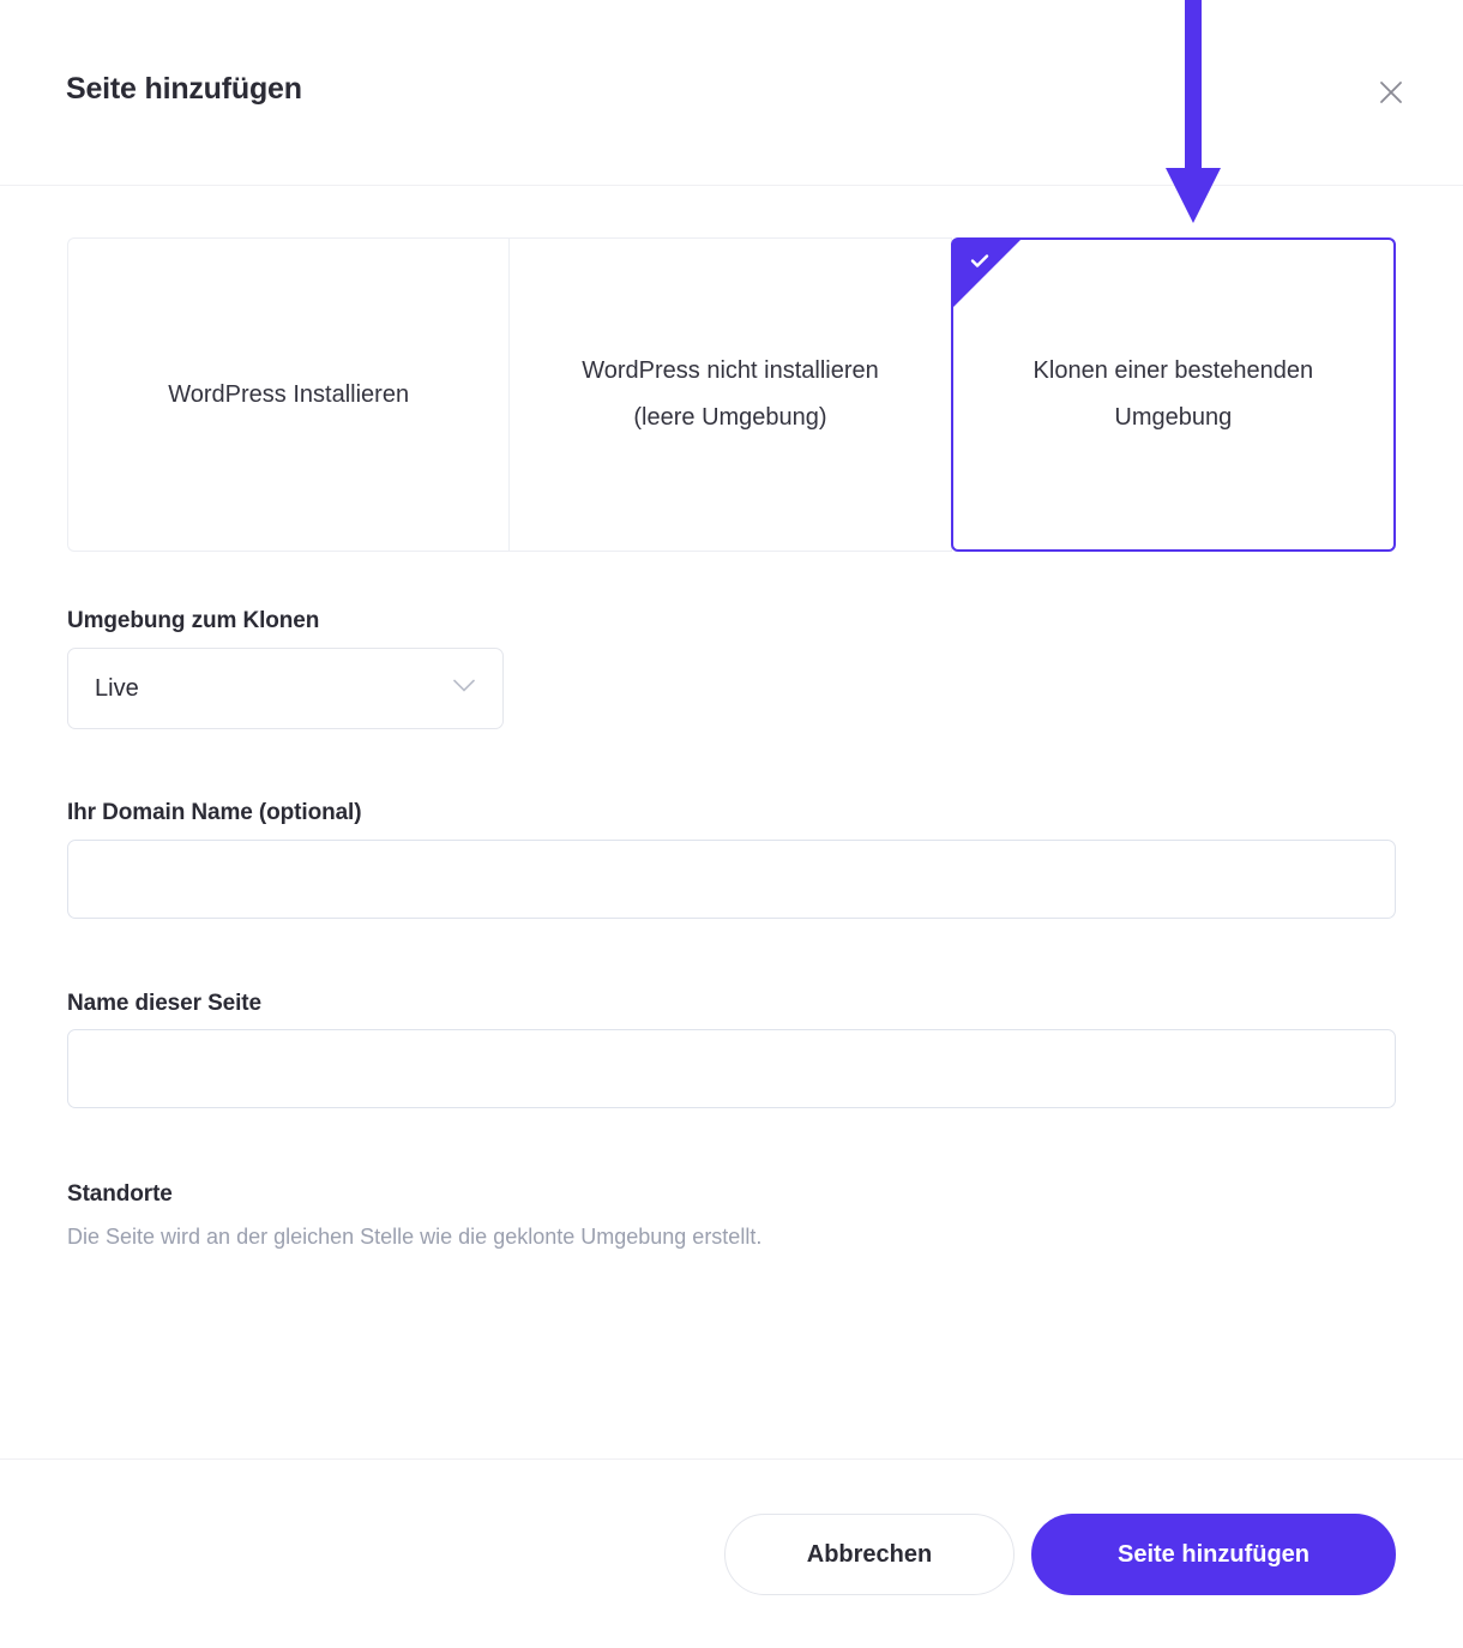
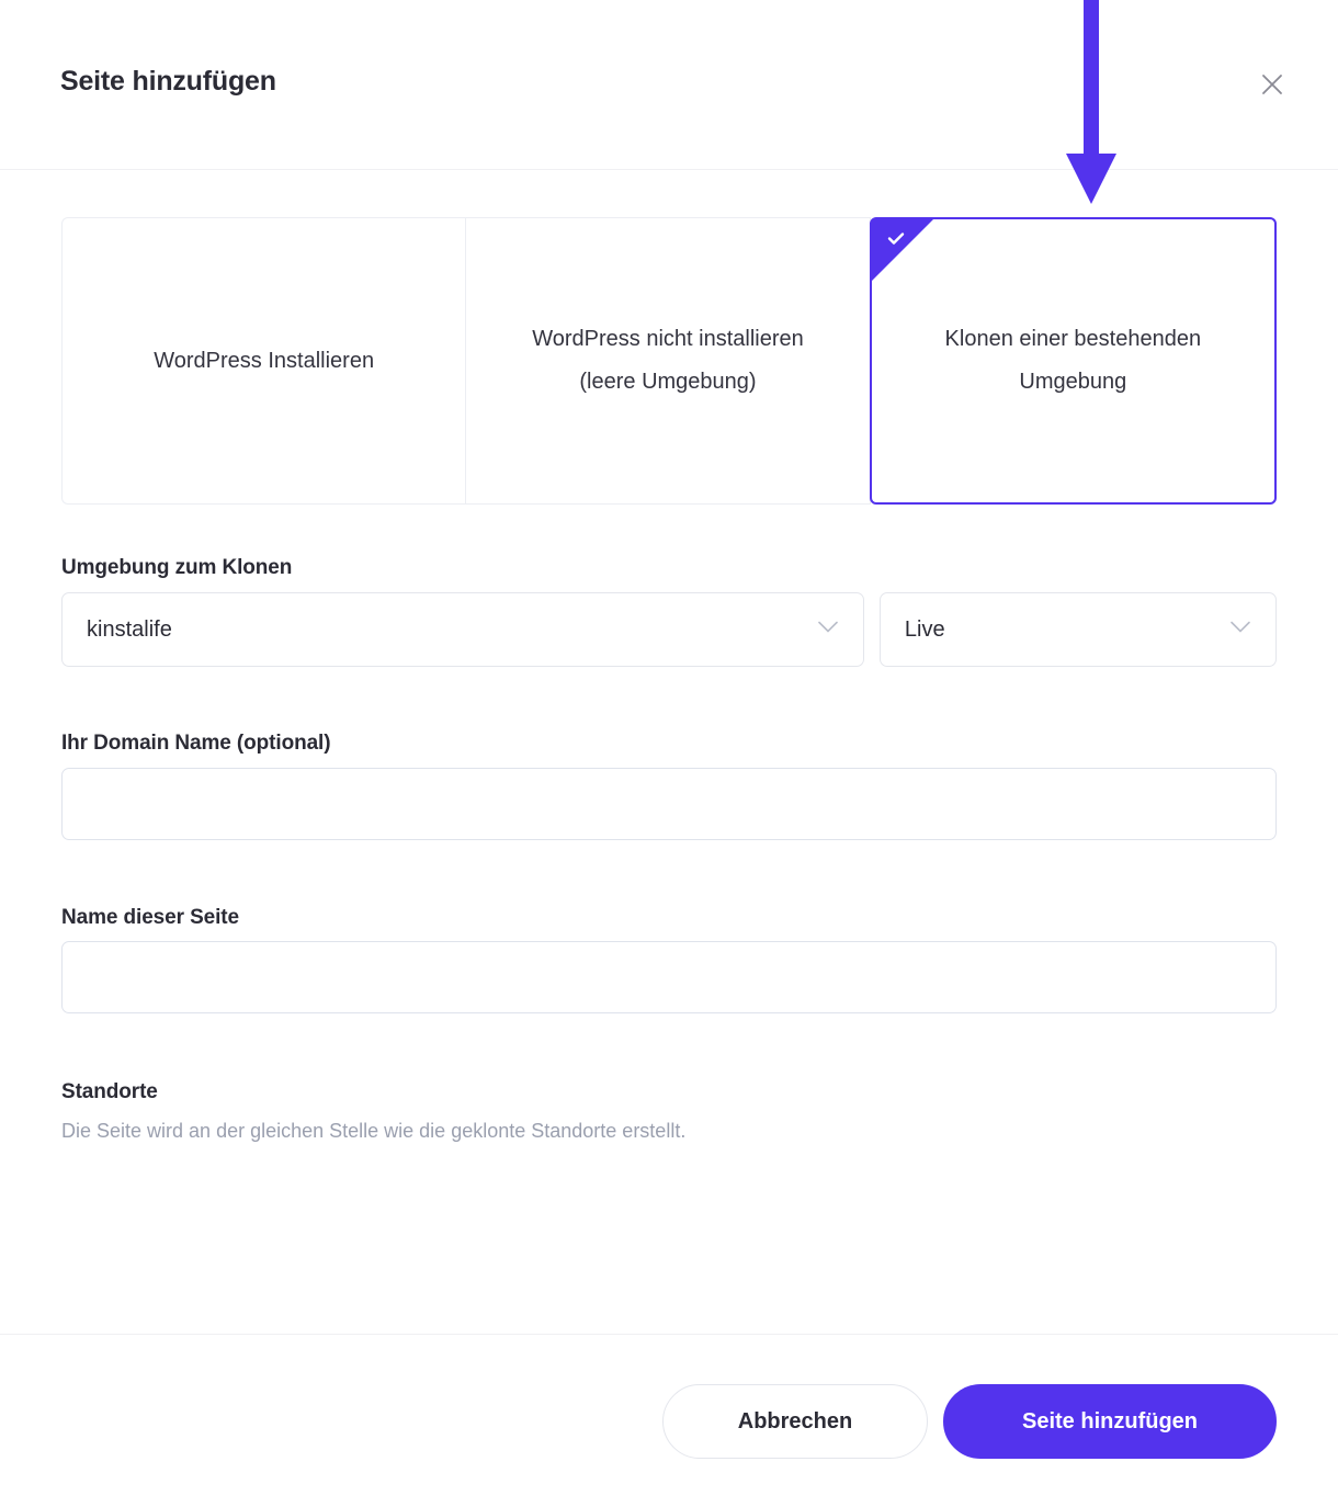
  Seite hinzufügen
  WordPress Installieren
  WordPress nicht installieren (leere Umgebung)
  Klonen einer bestehenden Umgebung
  Umgebung zum Klonen
+ kinstalife
  Live
  Ihr Domain Name (optional)
  Name dieser Seite
  Standorte
- Die Seite wird an der gleichen Stelle wie die geklonte Umgebung erstellt.
+ Die Seite wird an der gleichen Stelle wie die geklonte Standorte erstellt.
  Abbrechen
  Seite hinzufügen
